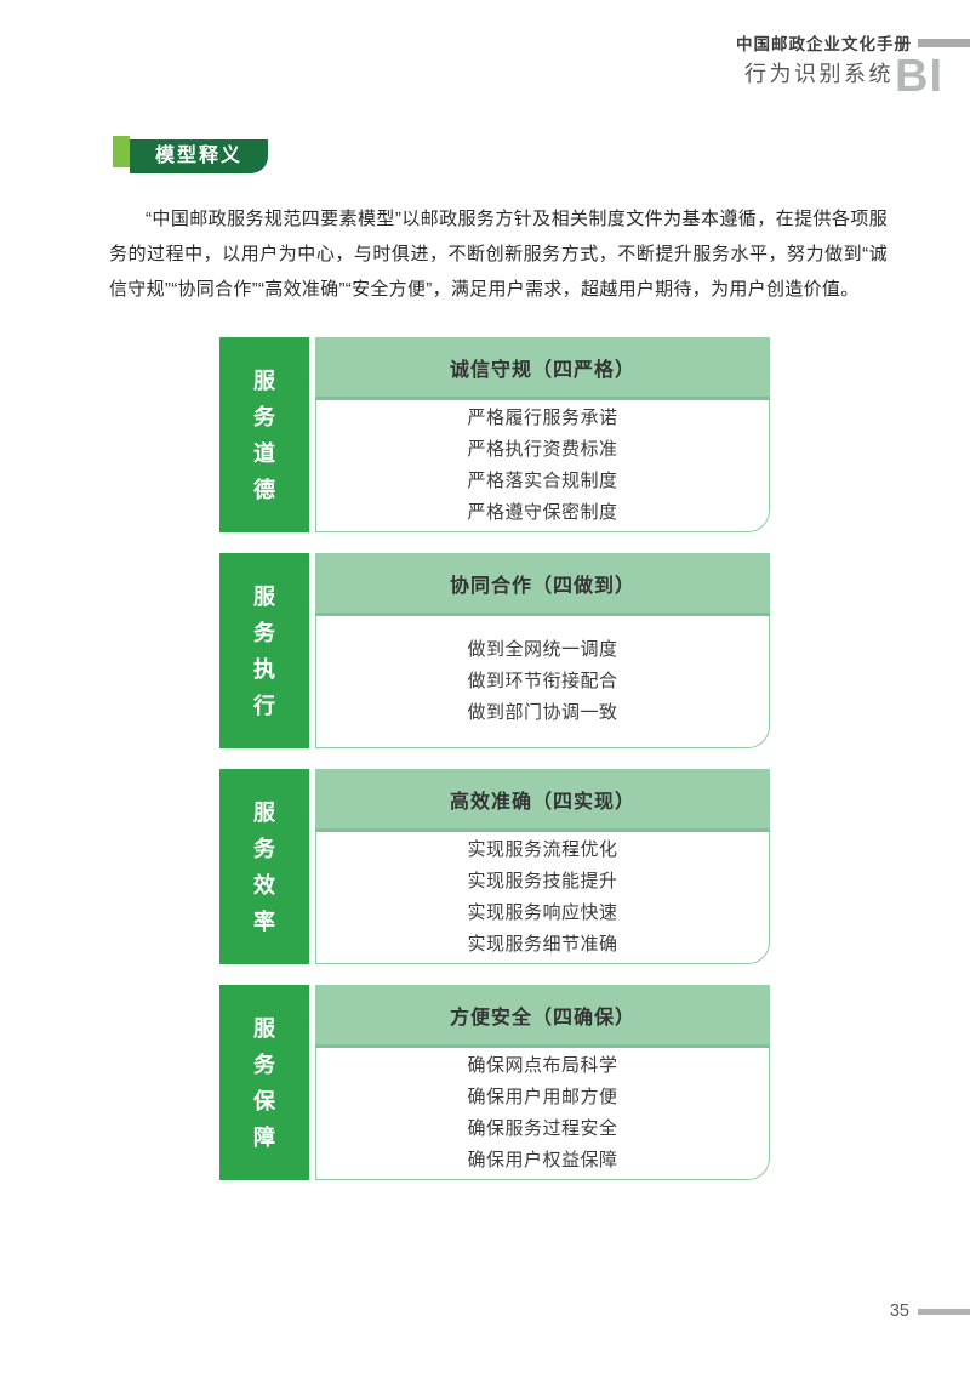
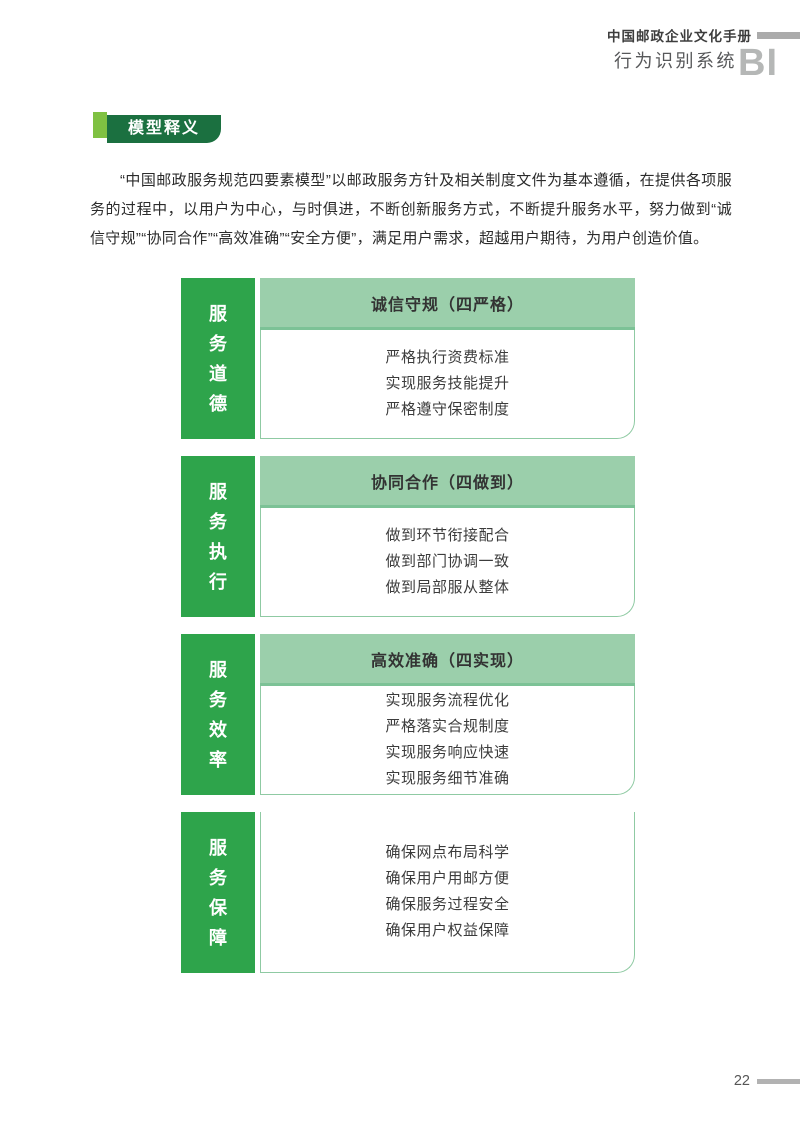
  中国邮政企业文化手册
  行为识别系统
  BI
  模型释义
  “中国邮政服务规范四要素模型”以邮政服务方针及相关制度文件为基本遵循，在提供各项服务的过程中，以用户为中心，与时俱进，不断创新服务方式，不断提升服务水平，努力做到“诚信守规”“协同合作”“高效准确”“安全方便”，满足用户需求，超越用户期待，为用户创造价值。
  服务道德
  诚信守规（四严格）
- 严格履行服务承诺
  严格执行资费标准
- 严格落实合规制度
+ 实现服务技能提升
  严格遵守保密制度
  服务执行
  协同合作（四做到）
- 做到全网统一调度
  做到环节衔接配合
  做到部门协调一致
+ 做到局部服从整体
  服务效率
  高效准确（四实现）
  实现服务流程优化
- 实现服务技能提升
+ 严格落实合规制度
  实现服务响应快速
  实现服务细节准确
  服务保障
- 方便安全（四确保）
  确保网点布局科学
  确保用户用邮方便
  确保服务过程安全
  确保用户权益保障
- 35
+ 22
